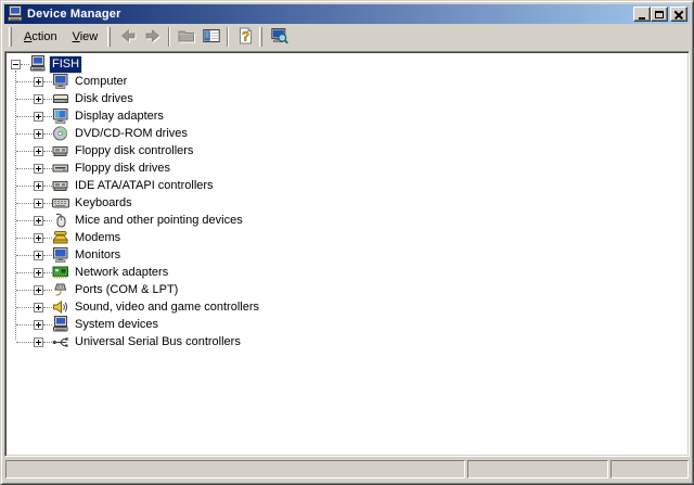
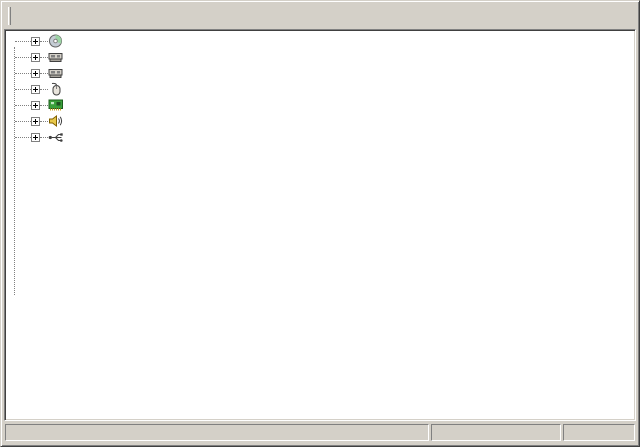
- Device Manager
- Action
- View
- ?
- FISH
- Computer
- Disk drives
- Display adapters
- DVD/CD-ROM drives
- Floppy disk controllers
- Floppy disk drives
- IDE ATA/ATAPI controllers
- Keyboards
- Mice and other pointing devices
- Modems
- Monitors
- Network adapters
- Ports (COM & LPT)
- Sound, video and game controllers
- System devices
- Universal Serial Bus controllers
